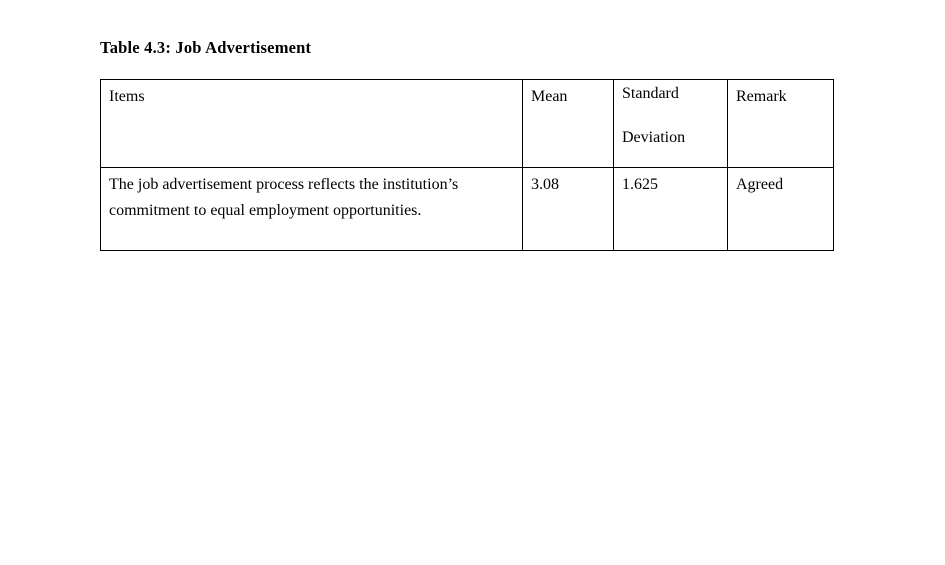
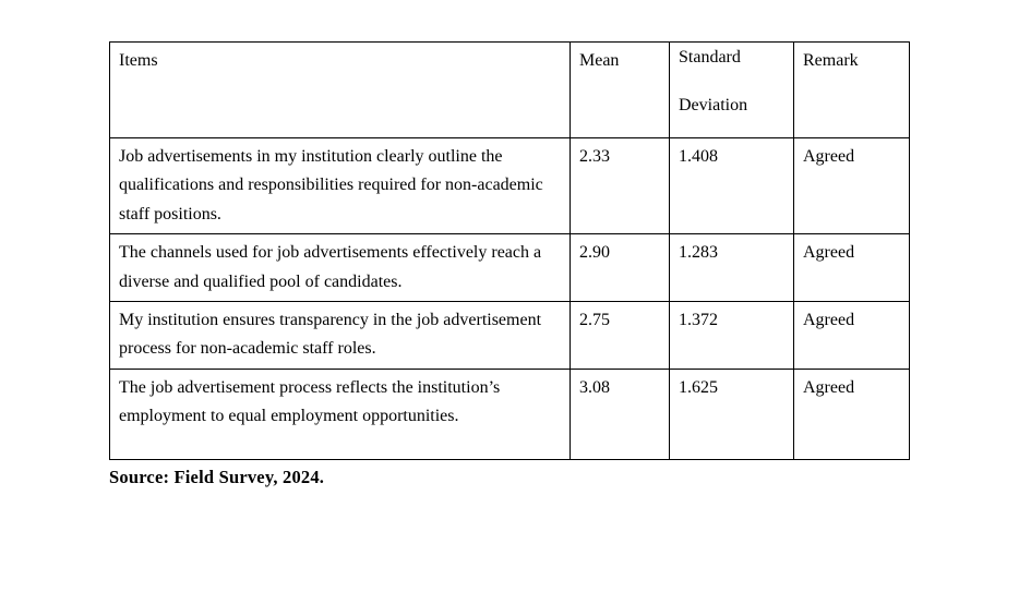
- Table 4.3: Job Advertisement
  Items	Mean	Standard Deviation	Remark
+ Job advertisements in my institution clearly outline the qualifications and responsibilities required for non-academic staff positions.	2.33	1.408	Agreed
+ The channels used for job advertisements effectively reach a diverse and qualified pool of candidates.	2.90	1.283	Agreed
+ My institution ensures transparency in the job advertisement process for non-academic staff roles.	2.75	1.372	Agreed
- The job advertisement process reflects the institution’s commitment to equal employment opportunities.	3.08	1.625	Agreed
+ The job advertisement process reflects the institution’s employment to equal employment opportunities.	3.08	1.625	Agreed
+ Source: Field Survey, 2024.
